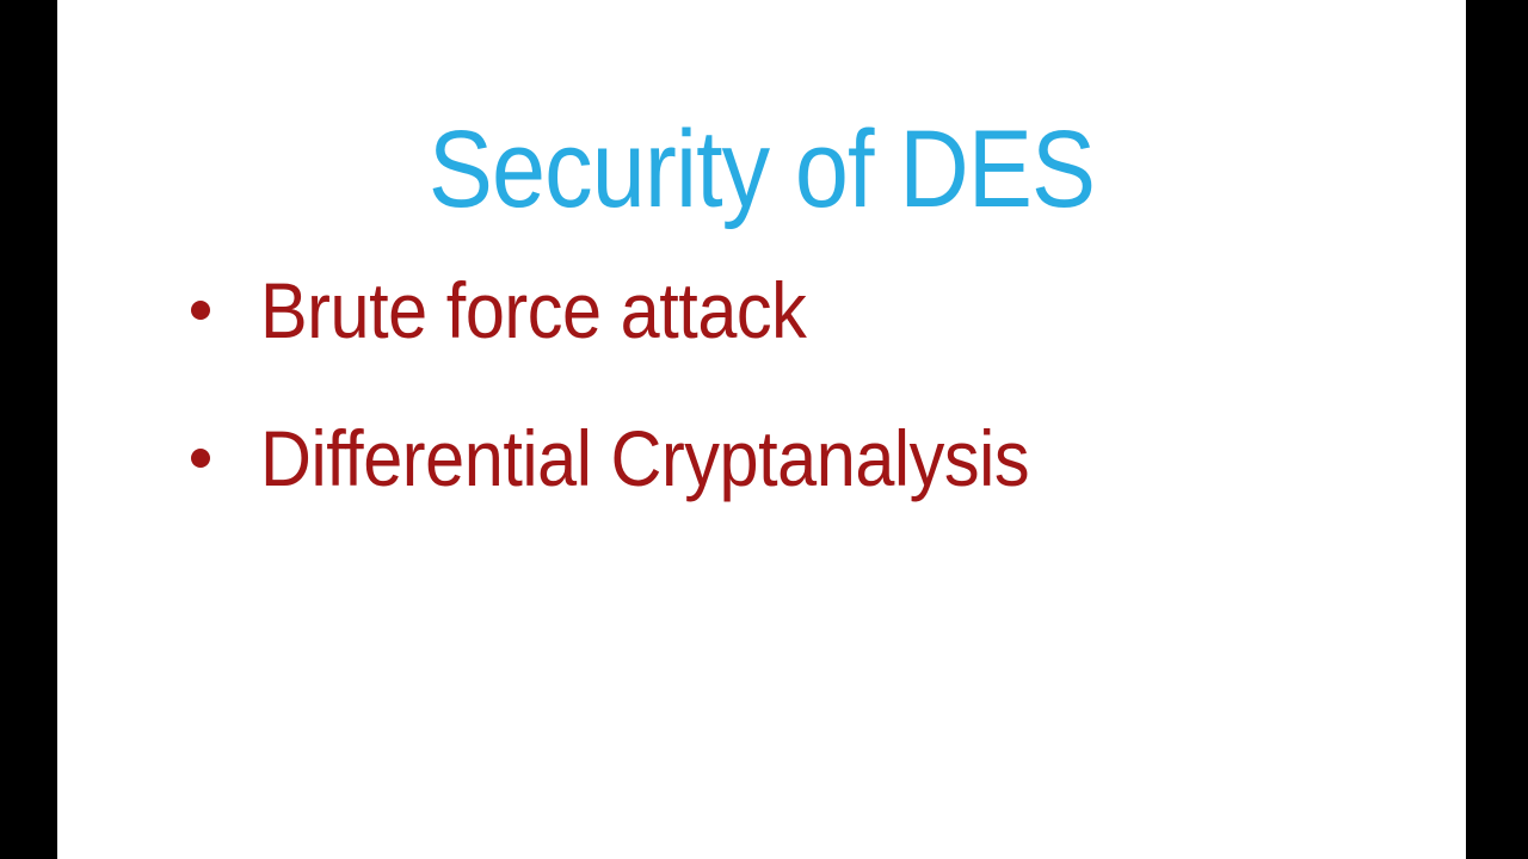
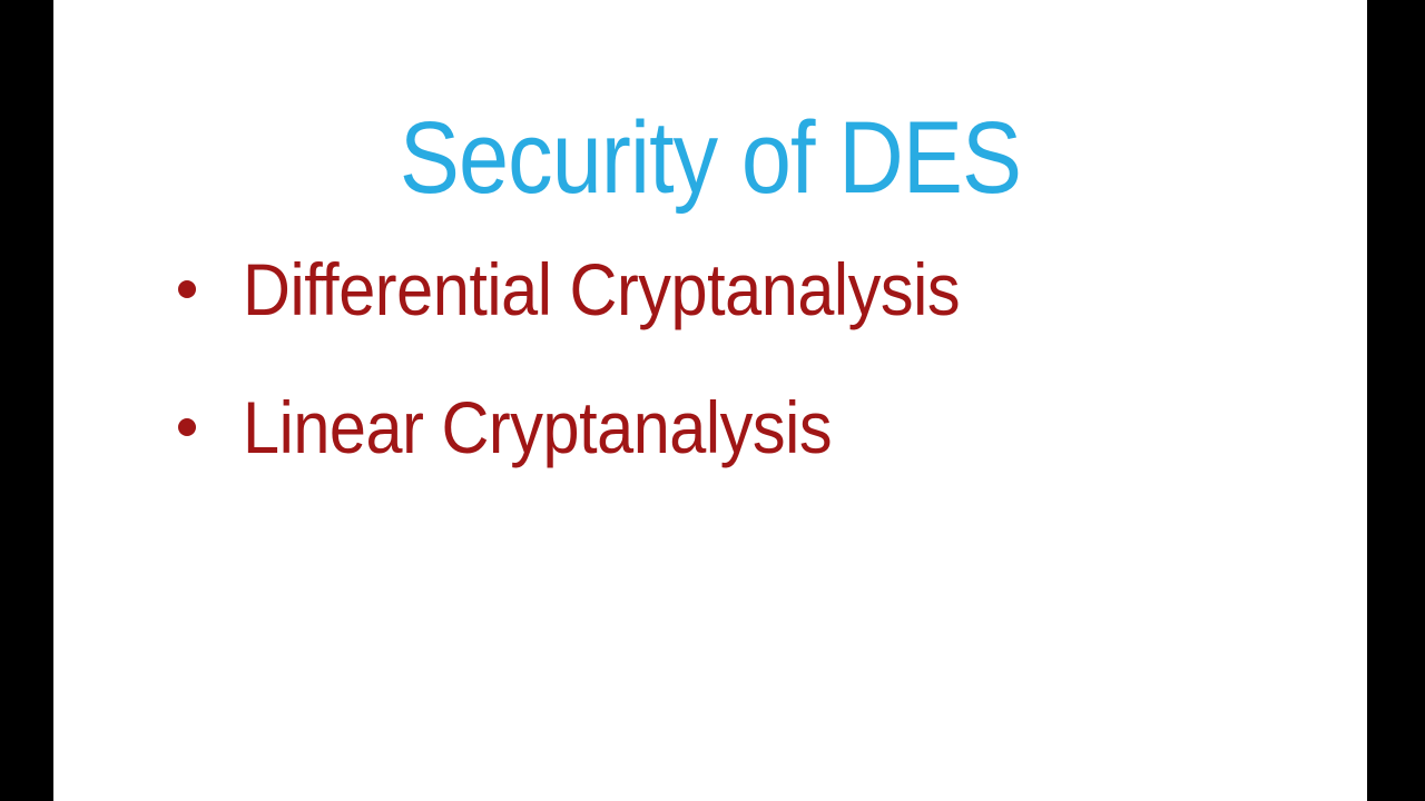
  Security of DES
- Brute force attack
  Differential Cryptanalysis
+ Linear Cryptanalysis
